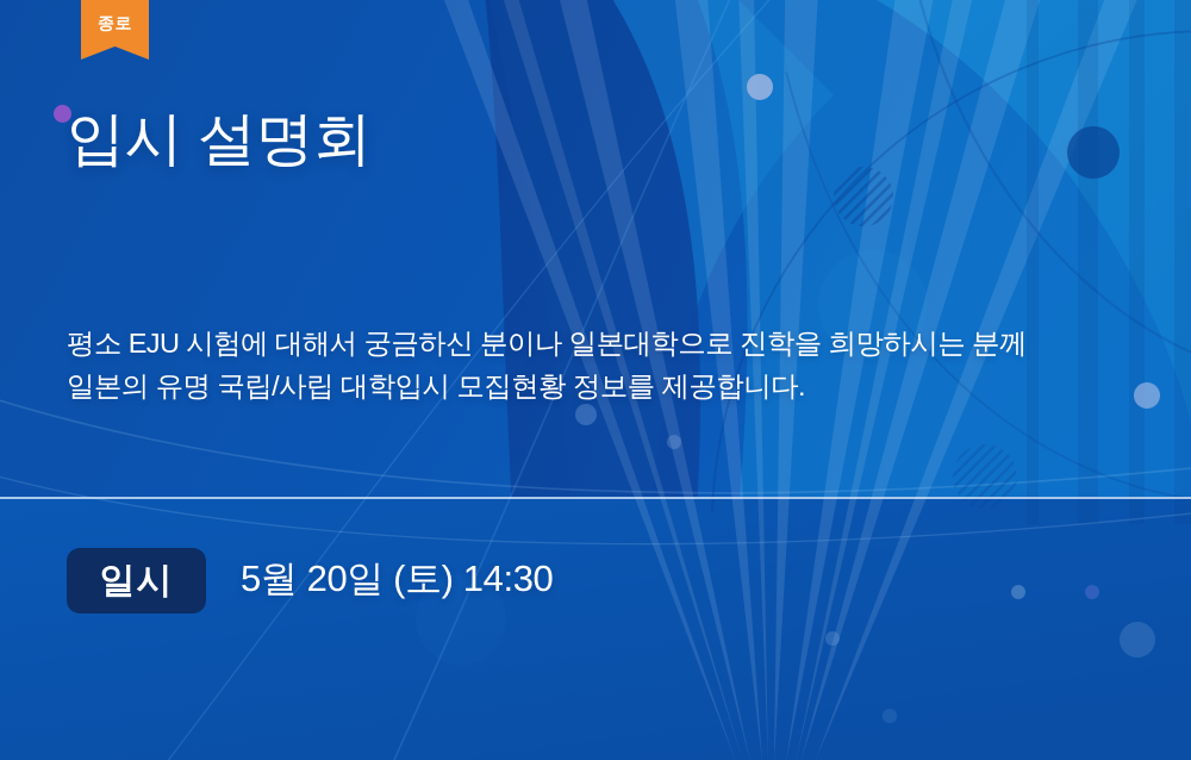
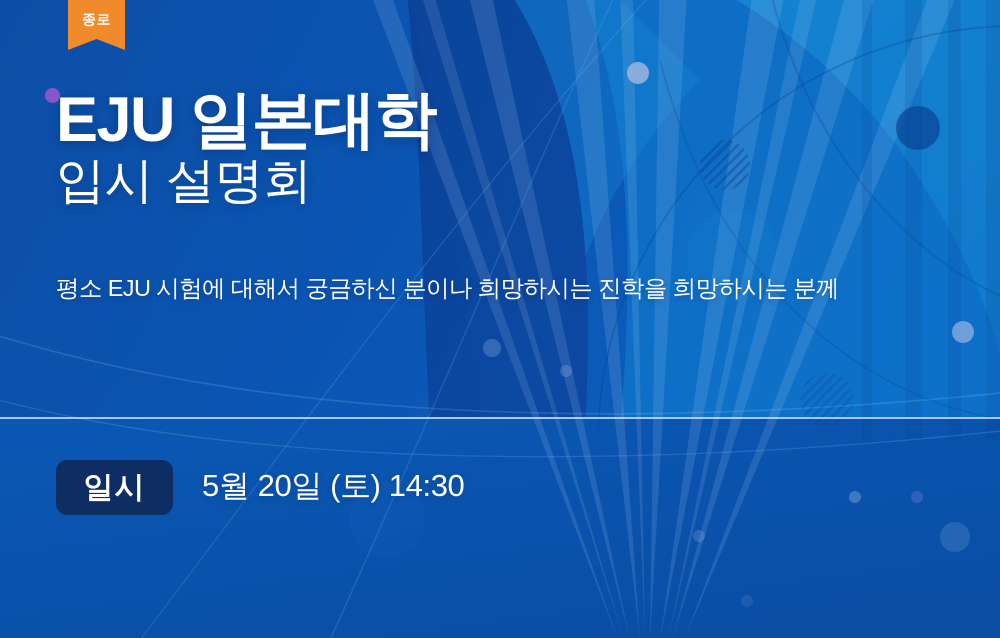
  종로
+ EJU 일본대학
  입시 설명회
- 평소 EJU 시험에 대해서 궁금하신 분이나 일본대학으로 진학을 희망하시는 분께
+ 평소 EJU 시험에 대해서 궁금하신 분이나 희망하시는 진학을 희망하시는 분께
- 일본의 유명 국립/사립 대학입시 모집현황 정보를 제공합니다.
  일시
  5월 20일 (토) 14:30
